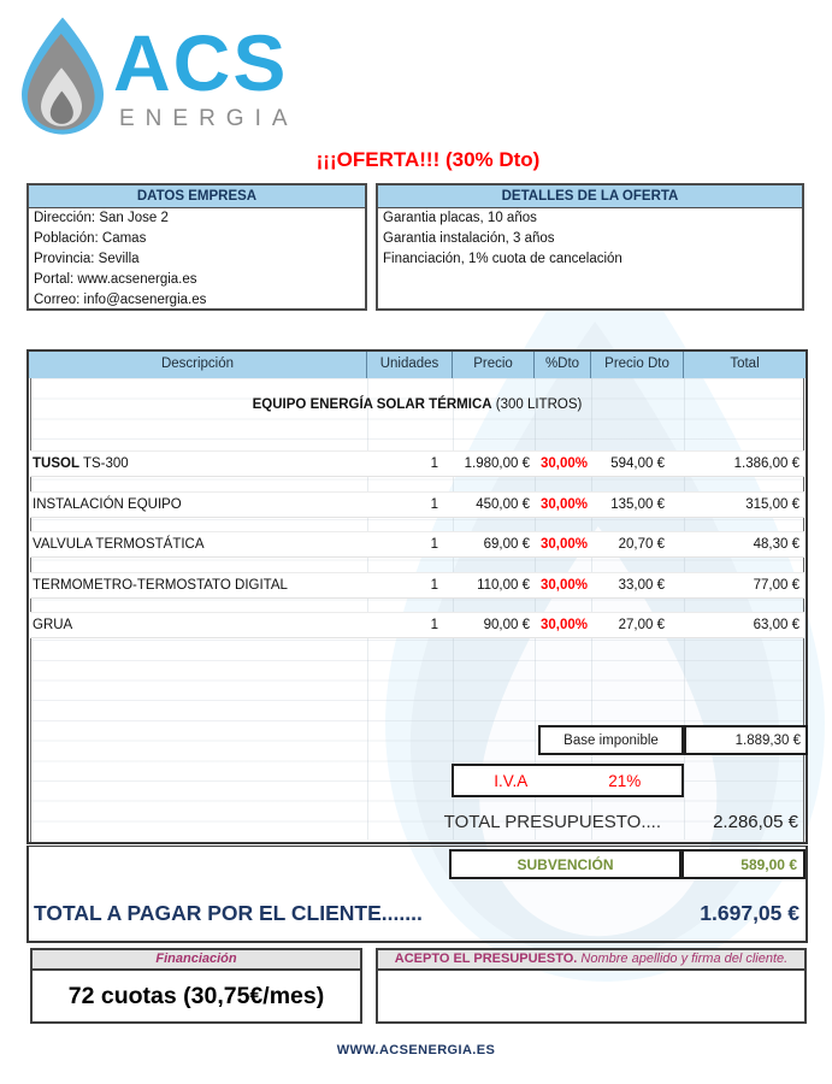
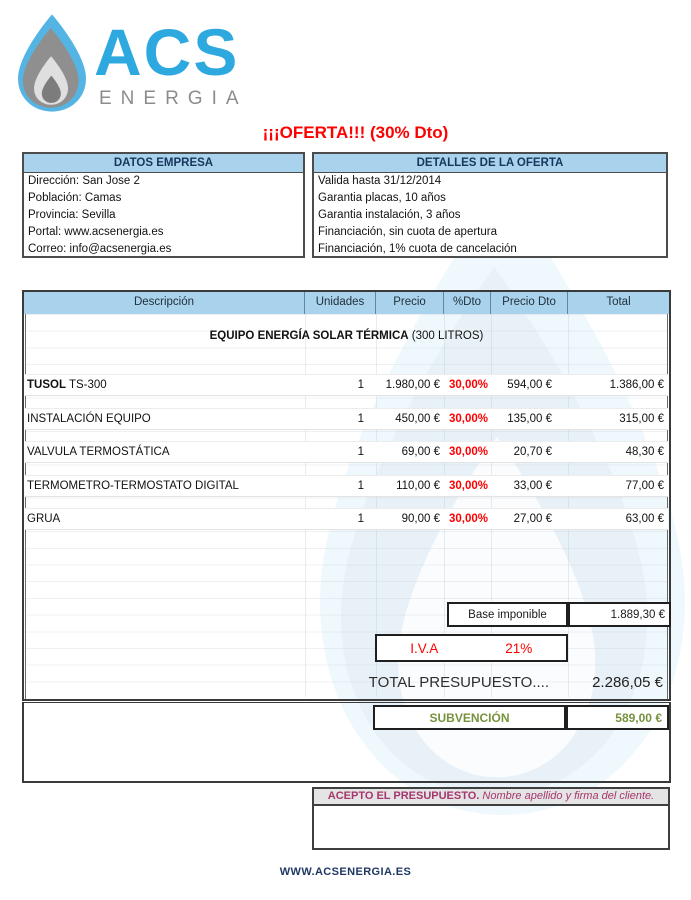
  ACS
  ENERGIA
  ¡¡¡OFERTA!!! (30% Dto)
  DATOS EMPRESA
  Dirección: San Jose 2
  Población: Camas
  Provincia: Sevilla
  Portal: www.acsenergia.es
  Correo: info@acsenergia.es
  DETALLES DE LA OFERTA
+ Valida hasta 31/12/2014
  Garantia placas, 10 años
  Garantia instalación, 3 años
+ Financiación, sin cuota de apertura
  Financiación, 1% cuota de cancelación
  Descripción
  Unidades
  Precio
  %Dto
  Precio Dto
  Total
  EQUIPO ENERGÍA SOLAR TÉRMICA (300 LITROS)
  TUSOL TS-300
  1
  1.980,00 €
  30,00%
  594,00 €
  1.386,00 €
  INSTALACIÓN EQUIPO
  1
  450,00 €
  30,00%
  135,00 €
  315,00 €
  VALVULA TERMOSTÁTICA
  1
  69,00 €
  30,00%
  20,70 €
  48,30 €
  TERMOMETRO-TERMOSTATO DIGITAL
  1
  110,00 €
  30,00%
  33,00 €
  77,00 €
  GRUA
  1
  90,00 €
  30,00%
  27,00 €
  63,00 €
  Base imponible
  1.889,30 €
  I.V.A
  21%
  TOTAL PRESUPUESTO....
  2.286,05 €
  SUBVENCIÓN
  589,00 €
- TOTAL A PAGAR POR EL CLIENTE.......
- 1.697,05 €
- Financiación
- 72 cuotas (30,75€/mes)
  ACEPTO EL PRESUPUESTO. Nombre apellido y firma del cliente.
  WWW.ACSENERGIA.ES
